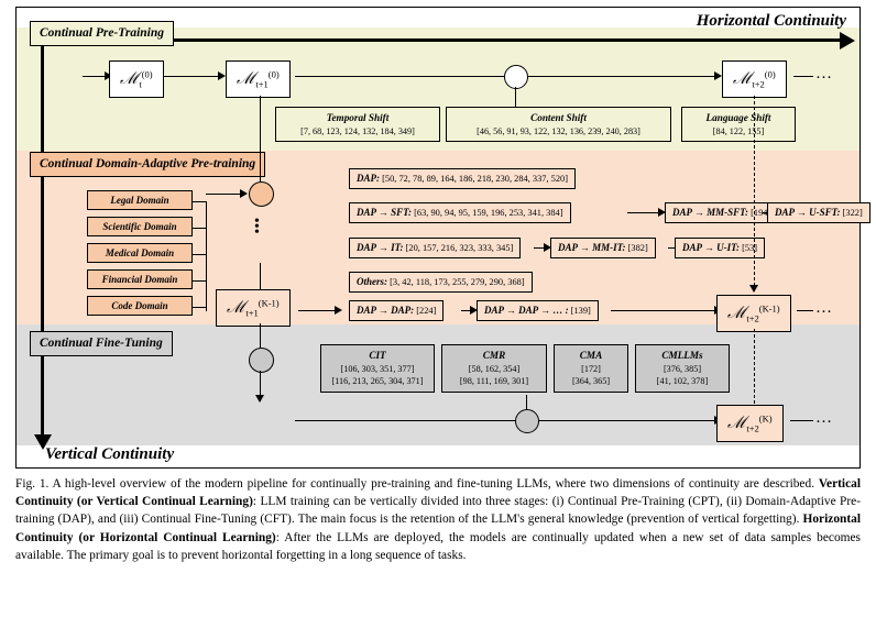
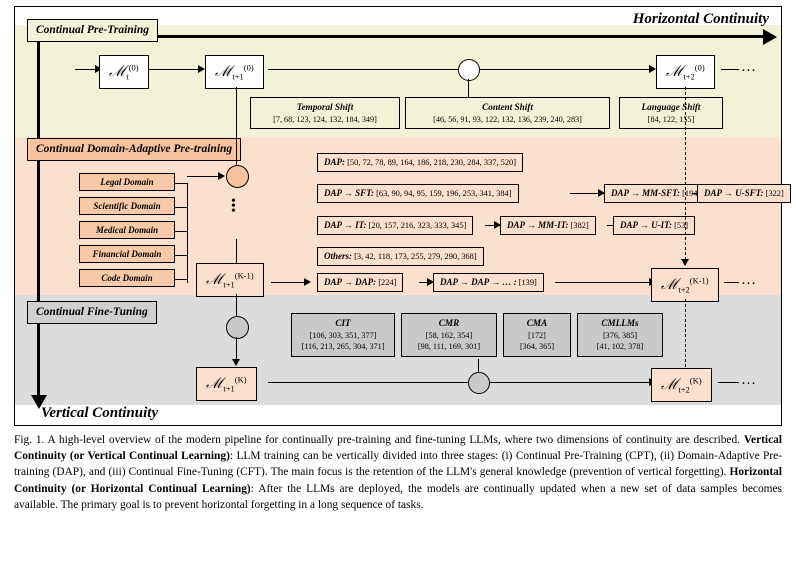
  Horizontal Continuity
  Vertical Continuity
  Continual Pre-Training
  Continual Domain-Adaptive Pre-training
  Continual Fine-Tuning
  ℳt(0)
  ℳt+1(0)
  ℳt+2(0)
  …
  Temporal Shift
  [7, 68, 123, 124, 132, 184, 349]
  Content Shift
  [46, 56, 91, 93, 122, 132, 136, 239, 240, 283]
  Language Shift
  [84, 122, 155]
  •
  •
  •
  ℳt+1(K-1)
  Legal Domain
  Scientific Domain
  Medical Domain
  Financial Domain
  Code Domain
  DAP: [50, 72, 78, 89, 164, 186, 218, 230, 284, 337, 520]
  DAP → SFT: [63, 90, 94, 95, 159, 196, 253, 341, 384]
  DAP → MM-SFT: [19
  DAP → U-SFT: [322]
  DAP → IT: [20, 157, 216, 323, 333, 345]
  DAP → MM-IT: [382]
  DAP → U-IT: [53]
  Others: [3, 42, 118, 173, 255, 279, 290, 368]
  DAP → DAP: [224]
  DAP → DAP → … : [139]
  ℳt+2(K-1)
  …
+ ℳt+1(K)
  CIT
  [106, 303, 351, 377]
  [116, 213, 265, 304, 371]
  CMR
  [58, 162, 354]
  [98, 111, 169, 301]
  CMA
  [172]
  [364, 365]
  CMLLMs
  [376, 385]
  [41, 102, 378]
  ℳt+2(K)
  …
  Fig. 1. A high-level overview of the modern pipeline for continually pre-training and fine-tuning LLMs, where two dimensions of continuity are described. Vertical Continuity (or Vertical Continual Learning): LLM training can be vertically divided into three stages: (i) Continual Pre-Training (CPT), (ii) Domain-Adaptive Pre-training (DAP), and (iii) Continual Fine-Tuning (CFT). The main focus is the retention of the LLM's general knowledge (prevention of vertical forgetting). Horizontal Continuity (or Horizontal Continual Learning): After the LLMs are deployed, the models are continually updated when a new set of data samples becomes available. The primary goal is to prevent horizontal forgetting in a long sequence of tasks.
